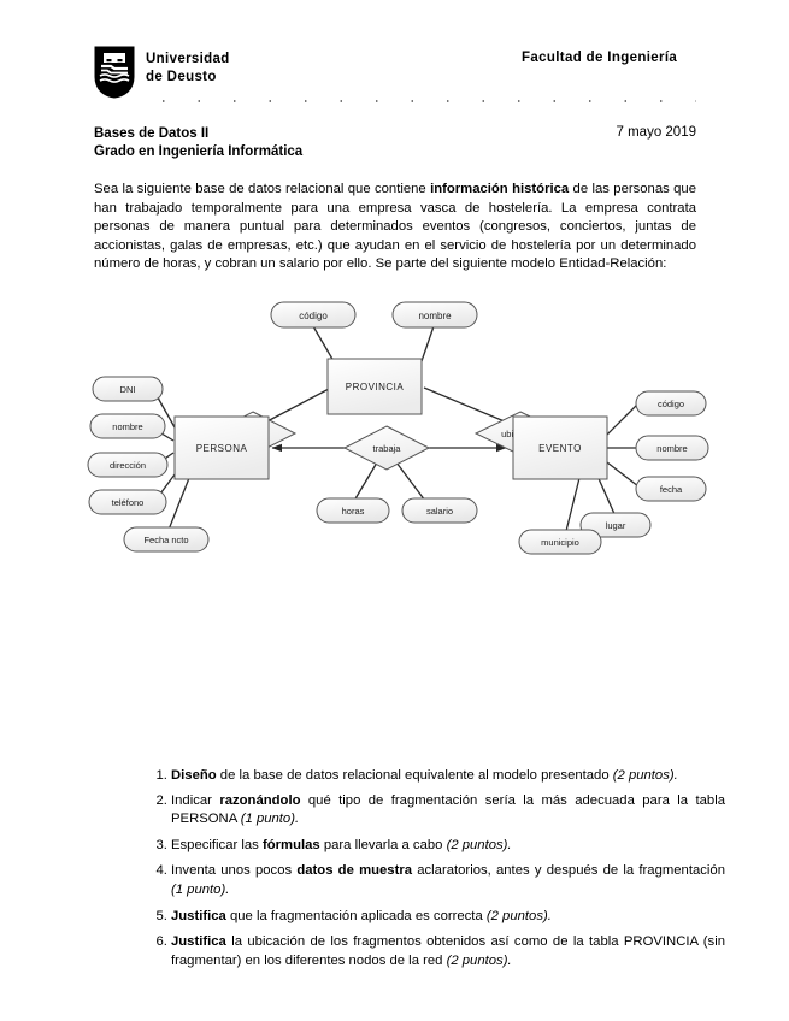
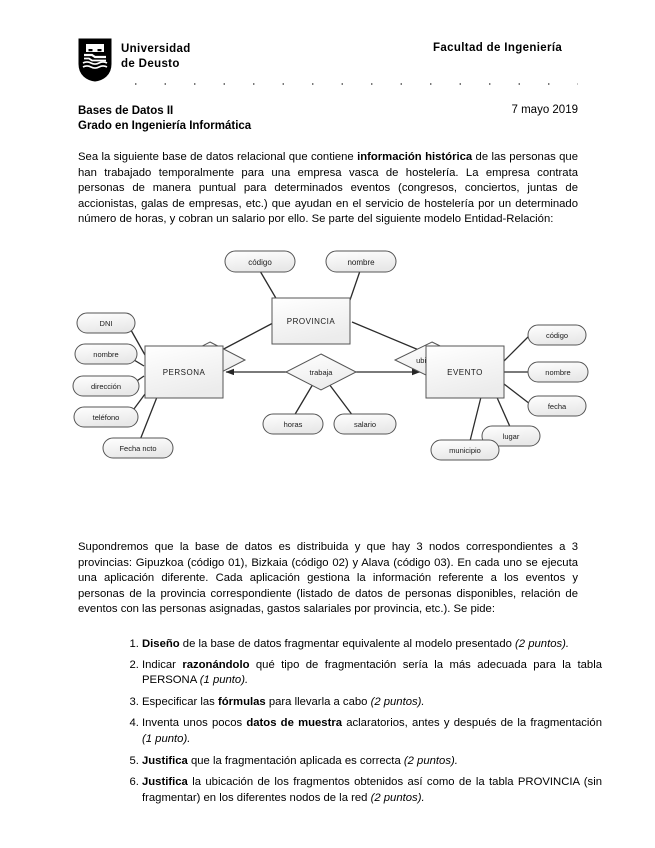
  Universidad
  de Deusto
  Facultad de Ingeniería
  Bases de Datos II
  Grado en Ingeniería Informática
  7 mayo 2019
  Sea la siguiente base de datos relacional que contiene información histórica de las personas que han trabajado temporalmente para una empresa vasca de hostelería. La empresa contrata personas de manera puntual para determinados eventos (congresos, conciertos, juntas de accionistas, galas de empresas, etc.) que ayudan en el servicio de hostelería por un determinado número de horas, y cobran un salario por ello. Se parte del siguiente modelo Entidad-Relación:
  código
  nombre
  PROVINCIA
  DNI
  nombre
  dirección
  teléfono
  Fecha ncto
  PERSONA
  trabaja
  horas
  salario
  EVENTO
  código
  nombre
  fecha
  lugar
  municipio
+ Supondremos que la base de datos es distribuida y que hay 3 nodos correspondientes a 3 provincias: Gipuzkoa (código 01), Bizkaia (código 02) y Alava (código 03). En cada uno se ejecuta una aplicación diferente. Cada aplicación gestiona la información referente a los eventos y personas de la provincia correspondiente (listado de datos de personas disponibles, relación de eventos con las personas asignadas, gastos salariales por provincia, etc.). Se pide:
- Diseño de la base de datos relacional equivalente al modelo presentado (2 puntos).
+ Diseño de la base de datos fragmentar equivalente al modelo presentado (2 puntos).
  Indicar razonándolo qué tipo de fragmentación sería la más adecuada para la tabla PERSONA (1 punto).
  Especificar las fórmulas para llevarla a cabo (2 puntos).
  Inventa unos pocos datos de muestra aclaratorios, antes y después de la fragmentación (1 punto).
  Justifica que la fragmentación aplicada es correcta (2 puntos).
  Justifica la ubicación de los fragmentos obtenidos así como de la tabla PROVINCIA (sin fragmentar) en los diferentes nodos de la red (2 puntos).
